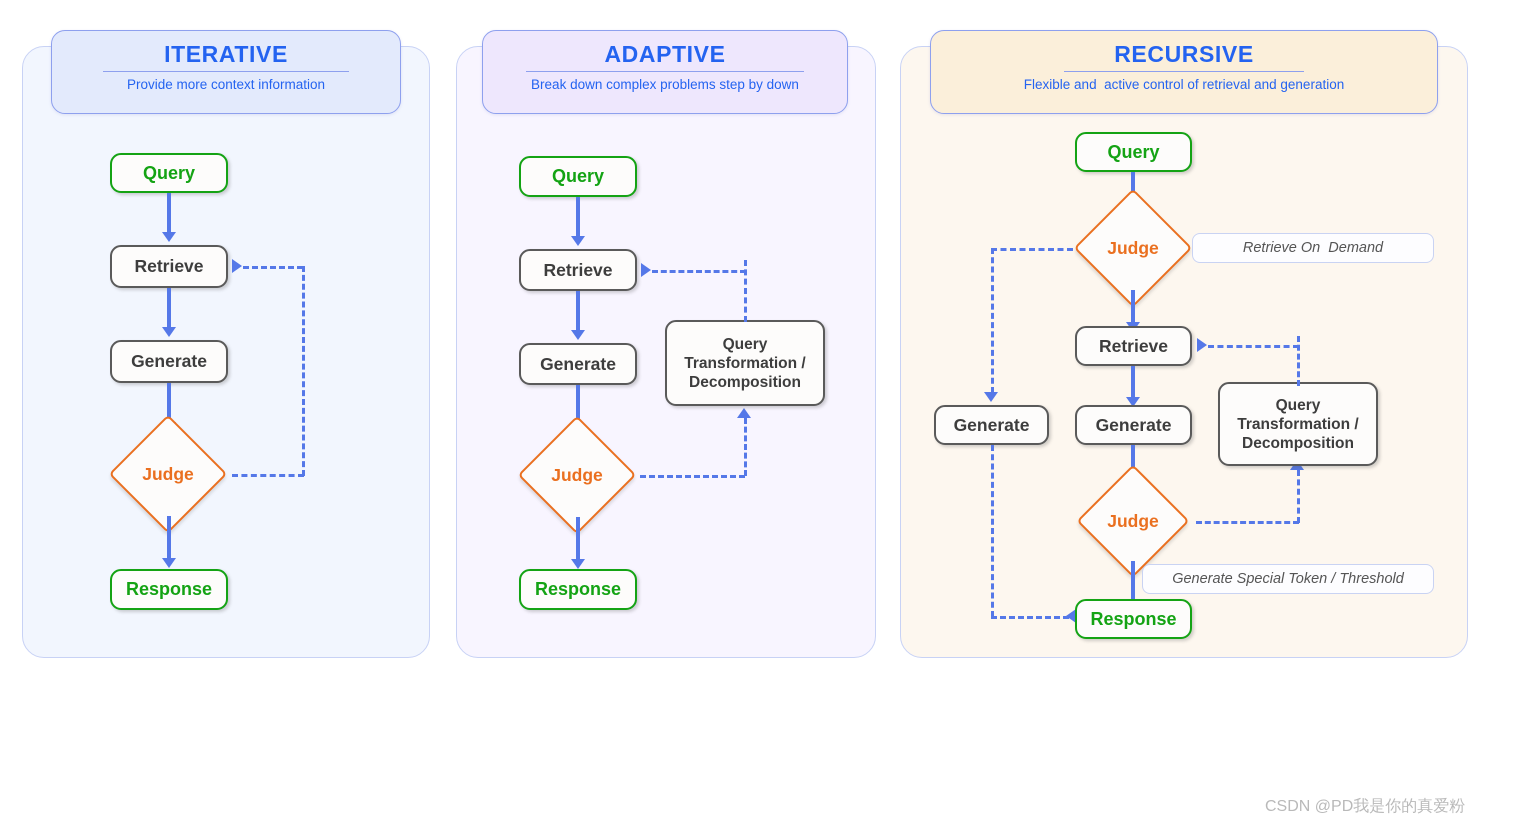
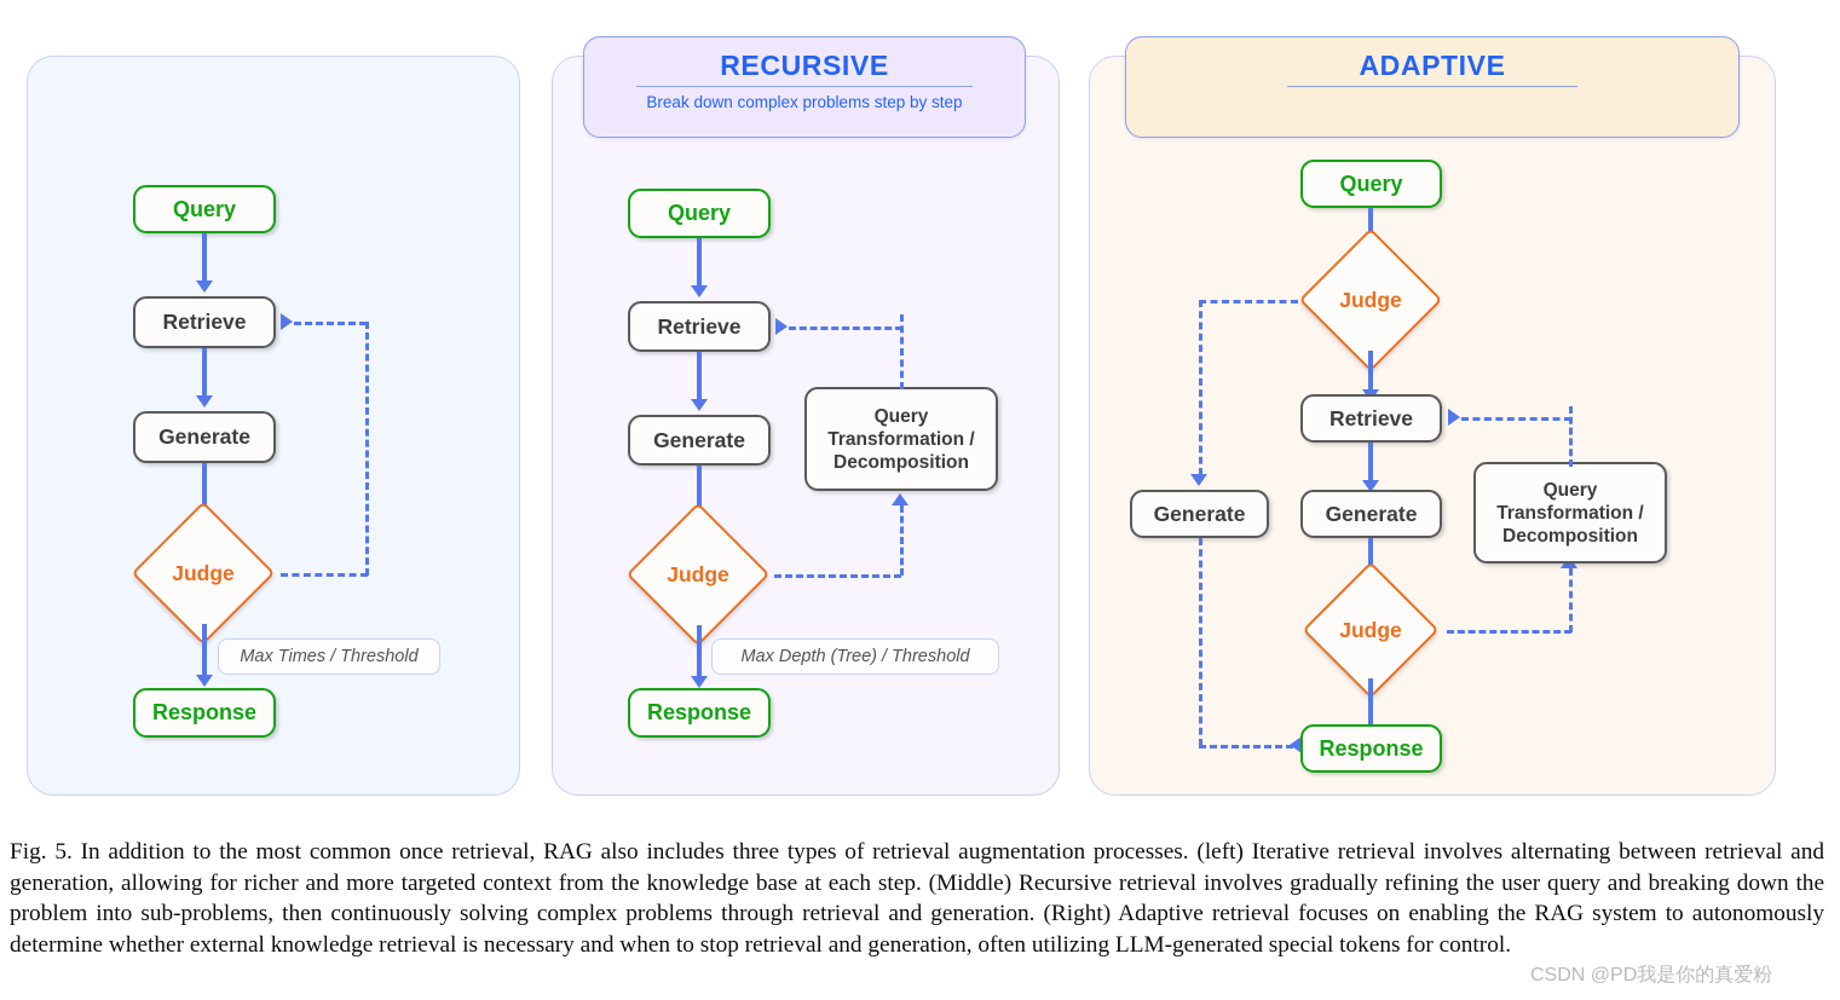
- ITERATIVE
- Provide more context information
  Query
  Retrieve
  Generate
  Judge
+ Max Times / Threshold
  Response
- ADAPTIVE
+ RECURSIVE
- Break down complex problems step by down
+ Break down complex problems step by step
  Query
  Retrieve
  Generate
  Judge
  Query
  Transformation /
  Decomposition
+ Max Depth (Tree) / Threshold
  Response
- RECURSIVE
+ ADAPTIVE
- Flexible and active control of retrieval and generation
  Query
  Judge
- Retrieve On Demand
  Generate
  Retrieve
  Generate
  Judge
  Query
  Transformation /
  Decomposition
- Generate Special Token / Threshold
  Response
+ Fig. 5. In addition to the most common once retrieval, RAG also includes three types of retrieval augmentation processes. (left) Iterative retrieval involves alternating between retrieval and generation, allowing for richer and more targeted context from the knowledge base at each step. (Middle) Recursive retrieval involves gradually refining the user query and breaking down the problem into sub-problems, then continuously solving complex problems through retrieval and generation. (Right) Adaptive retrieval focuses on enabling the RAG system to autonomously determine whether external knowledge retrieval is necessary and when to stop retrieval and generation, often utilizing LLM-generated special tokens for control.
  CSDN @PD我是你的真爱粉
